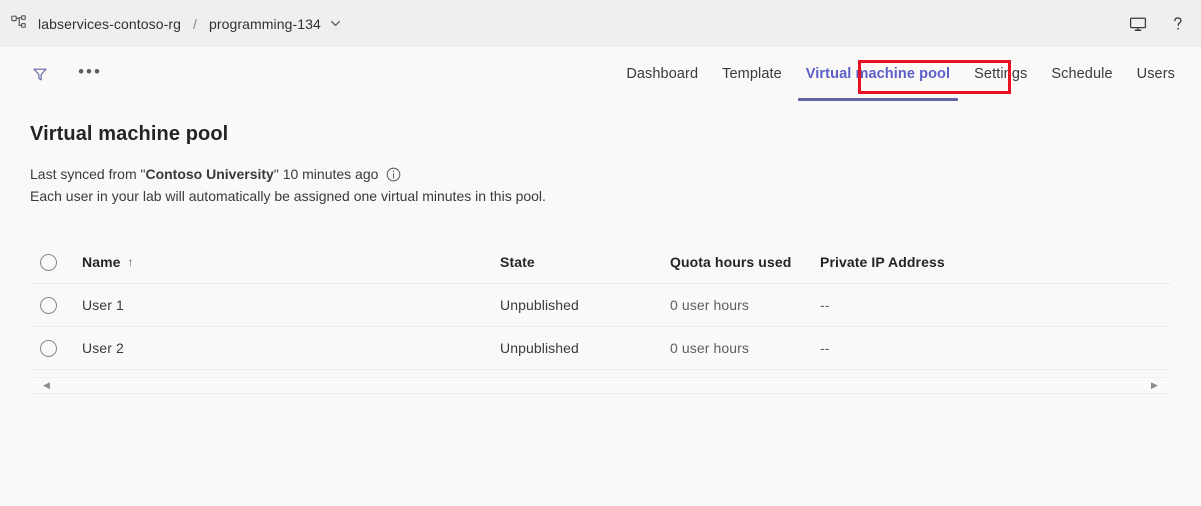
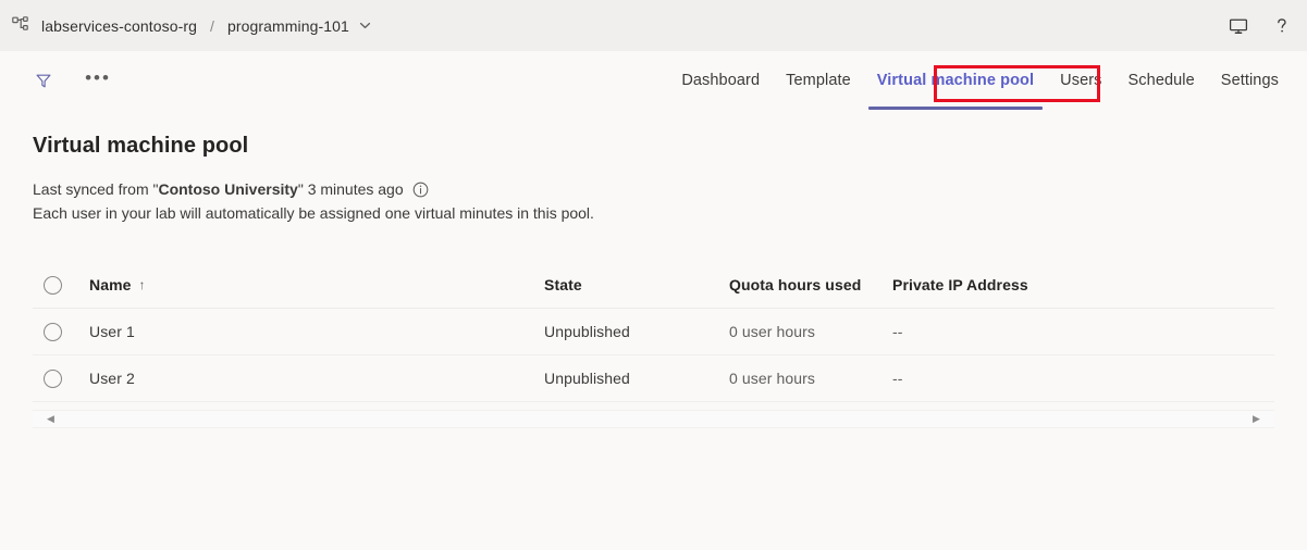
  labservices-contoso-rg
  /
- programming-134
+ programming-101
  •••
  Dashboard
  Template
  Virtual machine pool
- Settings
+ Users
  Schedule
- Users
+ Settings
  Virtual machine pool
  Last synced from "
  Contoso University
- " 10 minutes ago
+ " 3 minutes ago
  Each user in your lab will automatically be assigned one virtual minutes in this pool.
  Name
  ↑
  State
  Quota hours used
  Private IP Address
  User 1
  Unpublished
  0 user hours
  --
  User 2
  Unpublished
  0 user hours
  --
  ◀
  ▶
